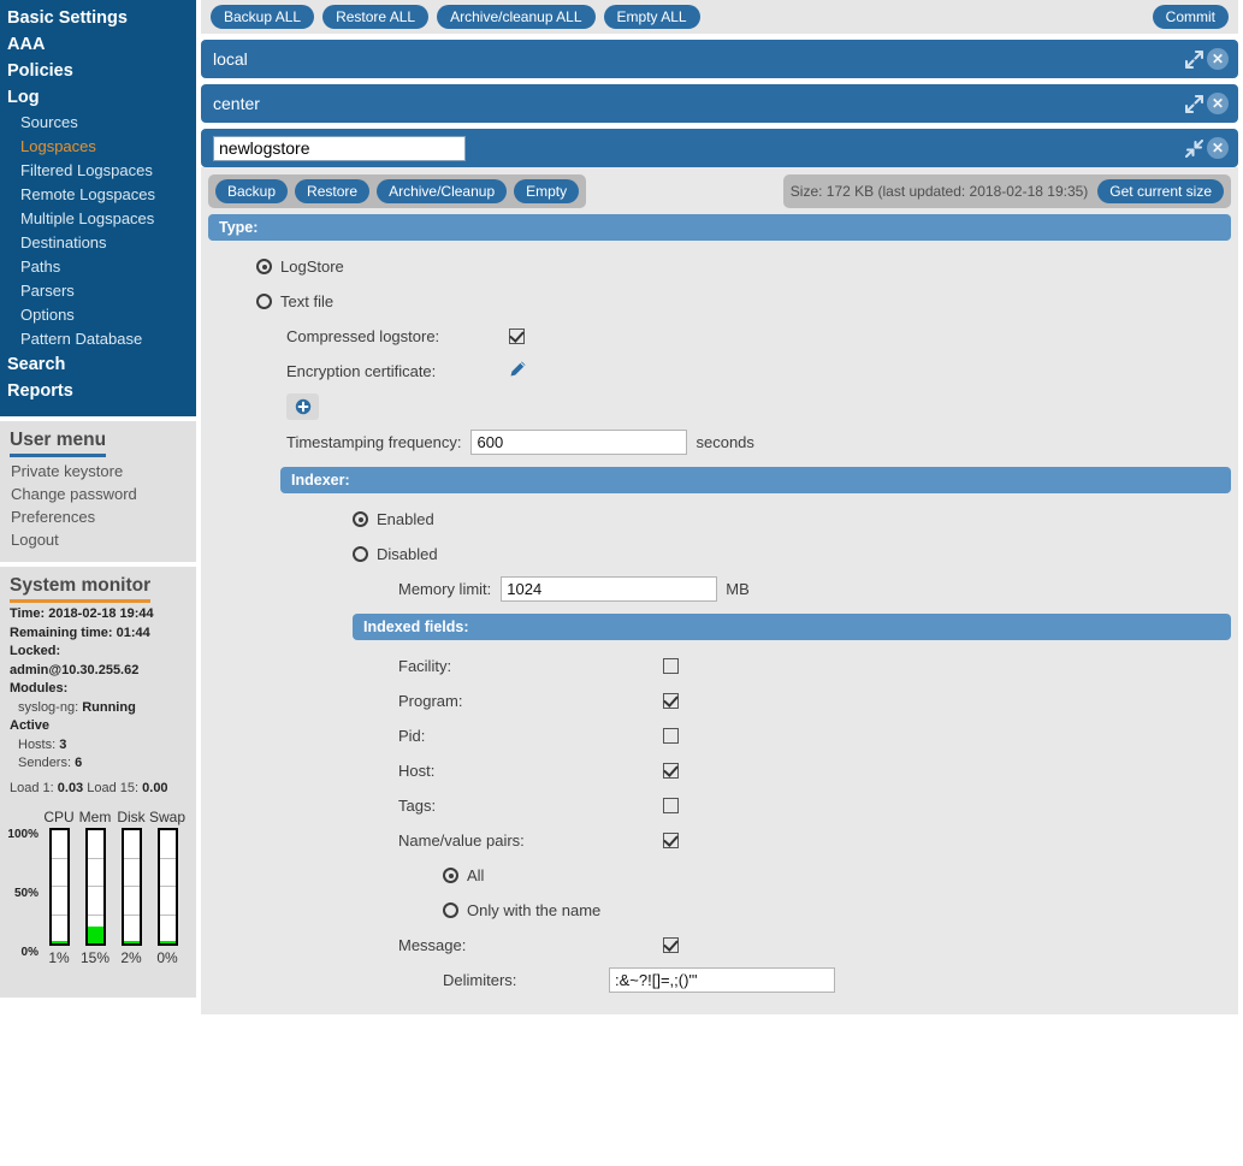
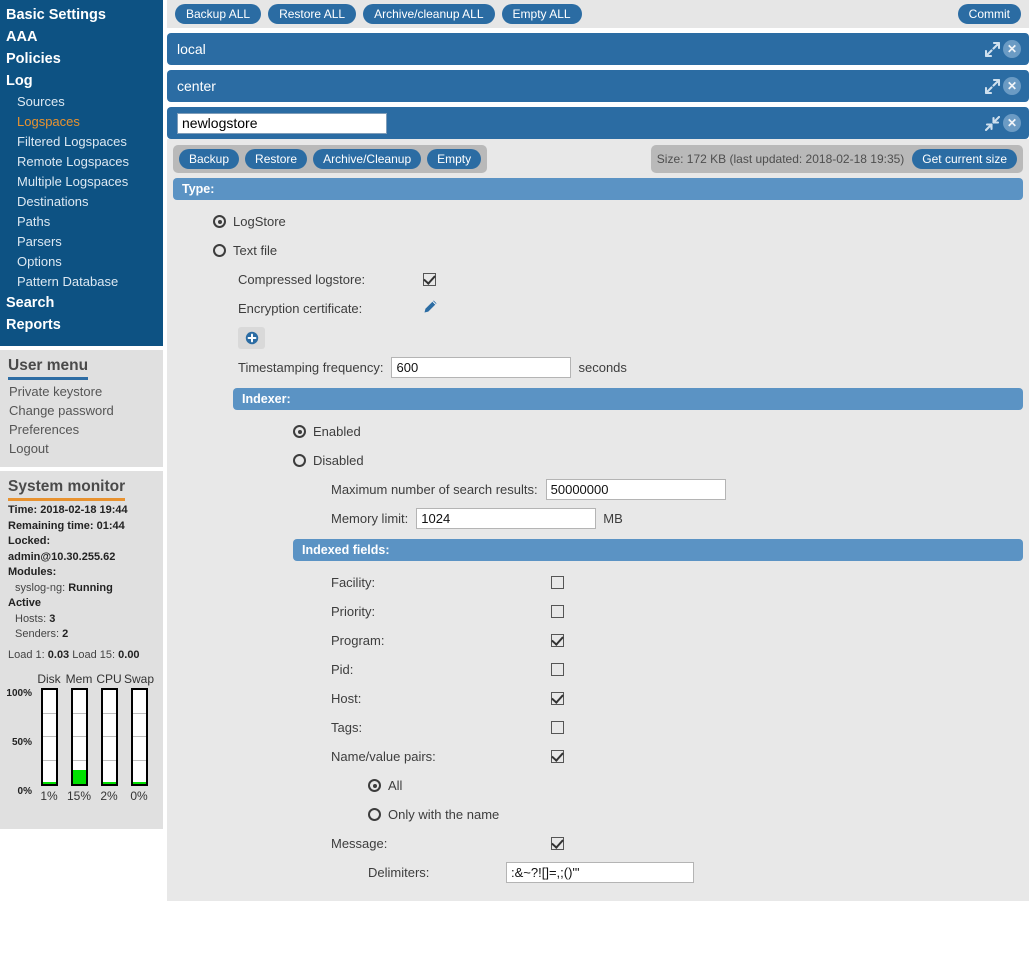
  Basic Settings
  AAA
  Policies
  Log
  Sources
  Logspaces
  Filtered Logspaces
  Remote Logspaces
  Multiple Logspaces
  Destinations
  Paths
  Parsers
  Options
  Pattern Database
  Search
  Reports
  User menu
  Private keystore
  Change password
  Preferences
  Logout
  System monitor
  Time: 2018-02-18 19:44
  Remaining time: 01:44
  Locked:
  admin@10.30.255.62
  Modules:
  syslog-ng: Running
  Active
  Hosts: 3
- Senders: 6
+ Senders: 2
  Load 1: 0.03 Load 15: 0.00
- CPU
+ Disk
  Mem
- Disk
+ CPU
  Swap
  100%
  50%
  0%
  1%
  15%
  2%
  0%
  Backup ALL
  Restore ALL
  Archive/cleanup ALL
  Empty ALL
  Commit
  local
  ✕
  center
  ✕
  newlogstore
  ✕
  Backup
  Restore
  Archive/Cleanup
  Empty
  Size: 172 KB (last updated: 2018-02-18 19:35)
  Get current size
  Type:
  LogStore
  Text file
  Compressed logstore:
  Encryption certificate:
  Timestamping frequency:
  600
  seconds
  Indexer:
  Enabled
  Disabled
+ Maximum number of search results:
+ 50000000
  Memory limit:
  1024
  MB
  Indexed fields:
  Facility:
+ Priority:
  Program:
  Pid:
  Host:
  Tags:
  Name/value pairs:
  All
  Only with the name
  Message:
  Delimiters:
  :&~?![]=,;()'"
